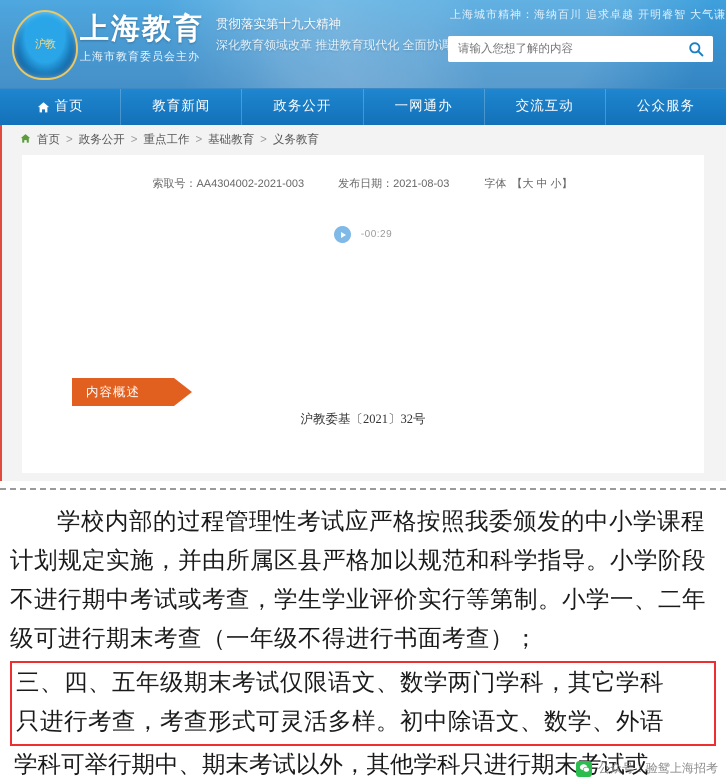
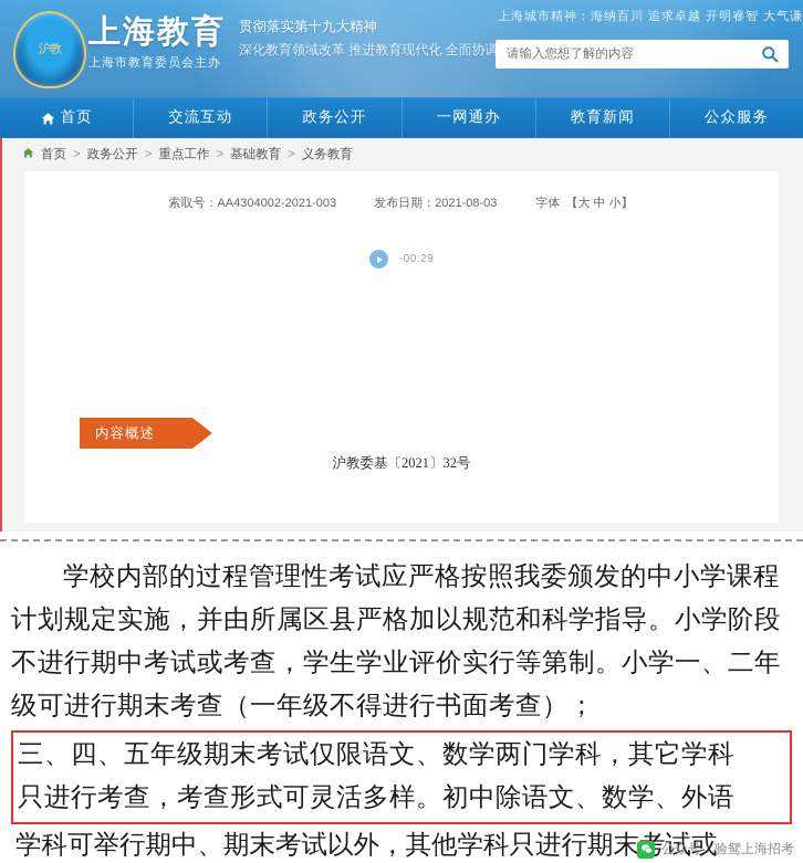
  沪教
  上海教育
  上海市教育委员会主办
  贯彻落实第十九大精神
  深化教育领域改革 推进教育现代化 全面协调
  上海城市精神：海纳百川 追求卓越 开明睿智 大气谦
  请输入您想了解的内容
  首页
- 教育新闻
+ 交流互动
  政务公开
  一网通办
- 交流互动
+ 教育新闻
  公众服务
  首页
  >
  政务公开
  >
  重点工作
  >
  基础教育
  >
  义务教育
  索取号：AA4304002-2021-003
  发布日期：2021-08-03
  字体 【大 中 小】
  -00:29
  内容概述
  沪教委基〔2021〕32号
  学校内部的过程管理性考试应严格按照我委颁发的中小学课程计划规定实施，并由所属区县严格加以规范和科学指导。小学阶段不进行期中考试或考查，学生学业评价实行等第制。小学一、二年级可进行期末考查（一年级不得进行书面考查）；
  三、四、五年级期末考试仅限语文、数学两门学科，其它学科
  只进行考查，考查形式可灵活多样。初中除语文、数学、外语
  学科可举行期中、期末考试以外，其他学科只进行期末试或
  公众号：验鸳上海招考
